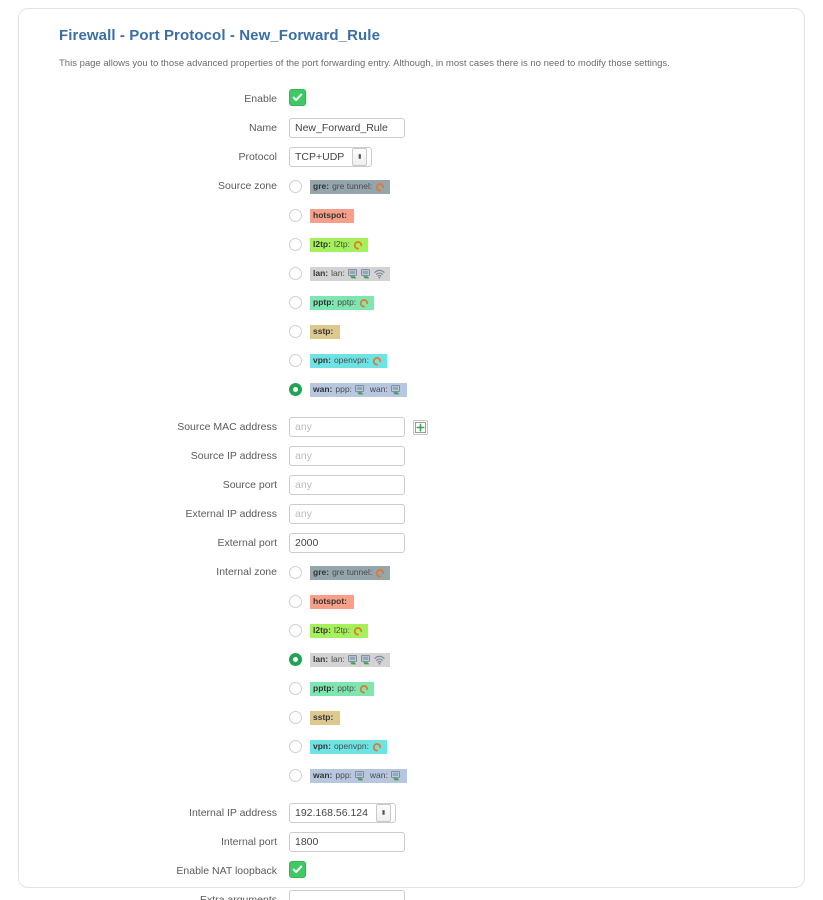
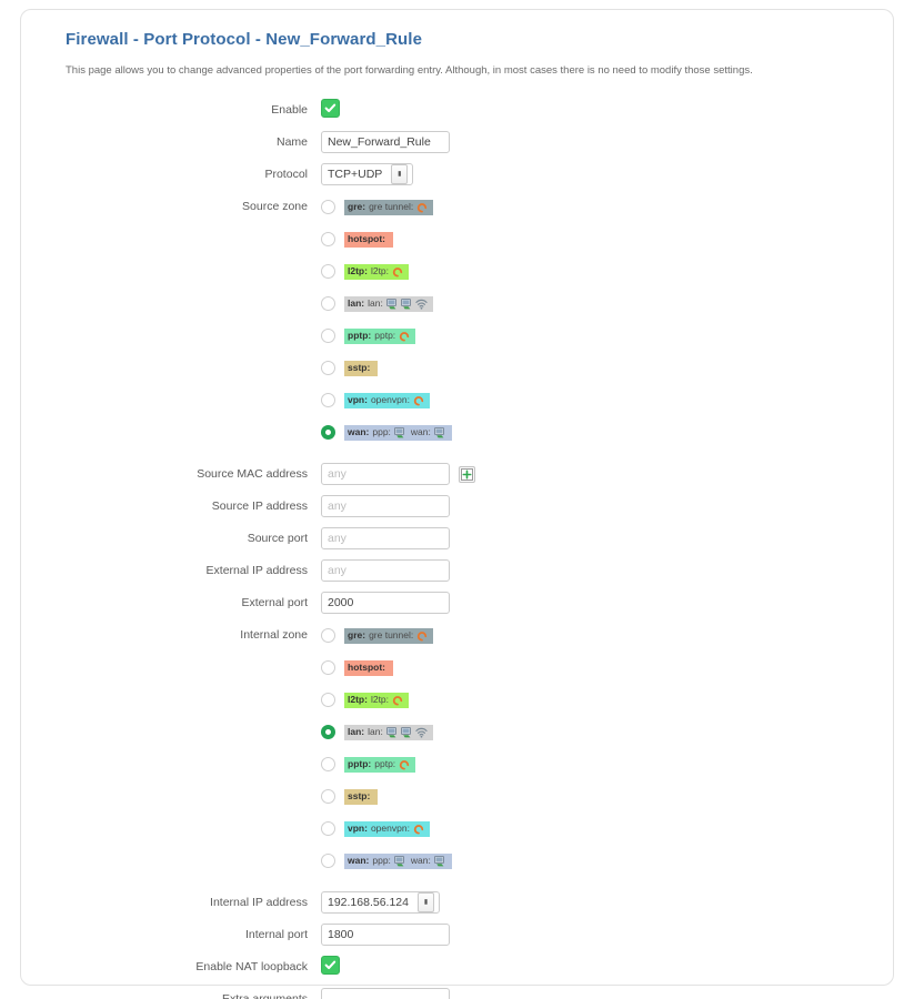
  Firewall - Port Protocol - New_Forward_Rule
- This page allows you to those advanced properties of the port forwarding entry. Although, in most cases there is no need to modify those settings.
+ This page allows you to change advanced properties of the port forwarding entry. Although, in most cases there is no need to modify those settings.
  Enable
  Name
  New_Forward_Rule
  Protocol
  TCP+UDP
  Source zone
  gre:
  gre tunnel:
  hotspot:
  l2tp:
  l2tp:
  lan:
  lan:
  pptp:
  pptp:
  sstp:
  vpn:
  openvpn:
  wan:
  ppp:
  wan:
  Source MAC address
  any
  Source IP address
  any
  Source port
  any
  External IP address
  any
  External port
  2000
  Internal zone
  gre:
  gre tunnel:
  hotspot:
  l2tp:
  l2tp:
  lan:
  lan:
  pptp:
  pptp:
  sstp:
  vpn:
  openvpn:
  wan:
  ppp:
  wan:
  Internal IP address
  192.168.56.124
  Internal port
  1800
  Enable NAT loopback
